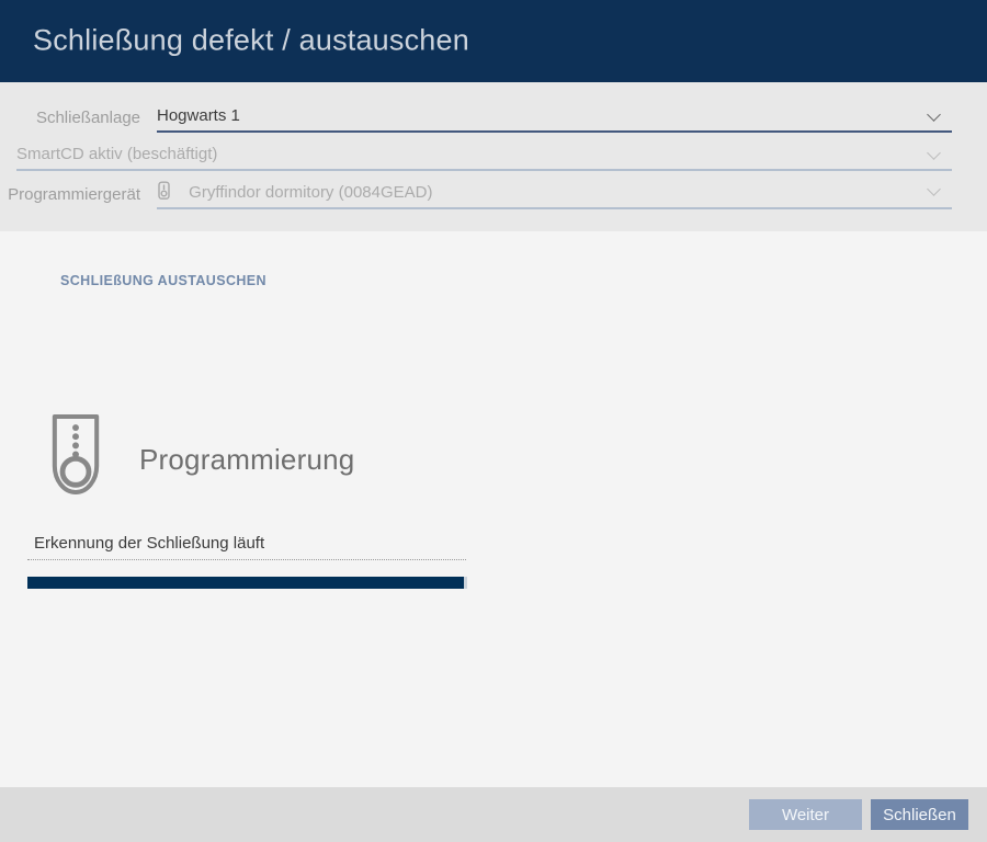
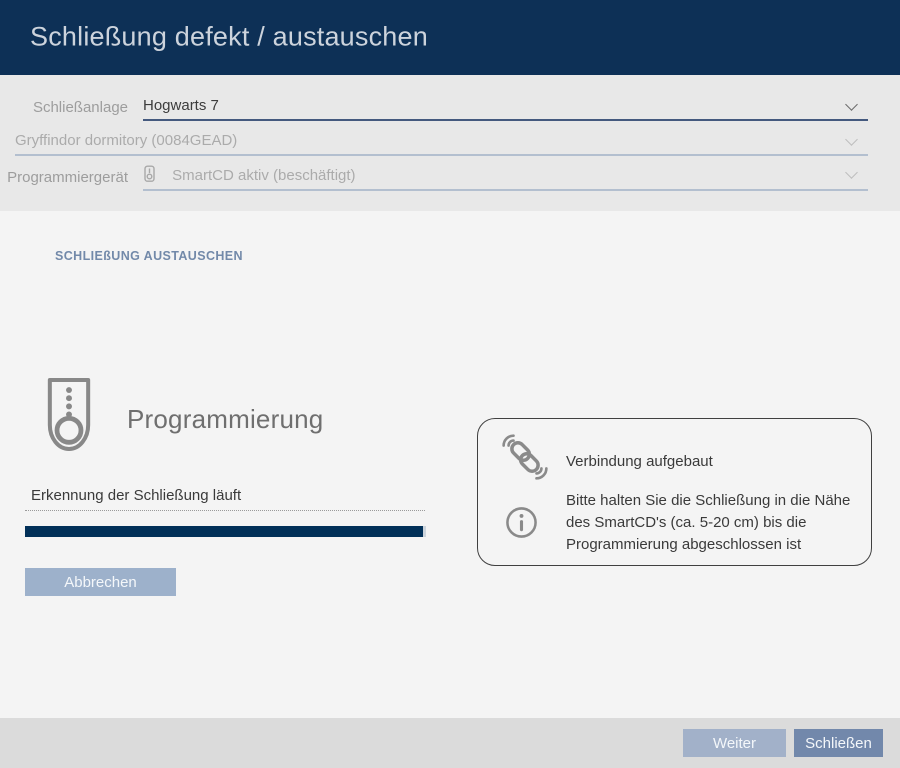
  Schließung defekt / austauschen
  Schließanlage
- Hogwarts 1
+ Hogwarts 7
- SmartCD aktiv (beschäftigt)
+ Gryffindor dormitory (0084GEAD)
  Programmiergerät
- Gryffindor dormitory (0084GEAD)
+ SmartCD aktiv (beschäftigt)
  SCHLIEßUNG AUSTAUSCHEN
  Programmierung
  Erkennung der Schließung läuft
+ Abbrechen
+ Verbindung aufgebaut
+ Bitte halten Sie die Schließung in die Nähe des SmartCD's (ca. 5-20 cm) bis die Programmierung abgeschlossen ist
  Weiter
  Schließen
